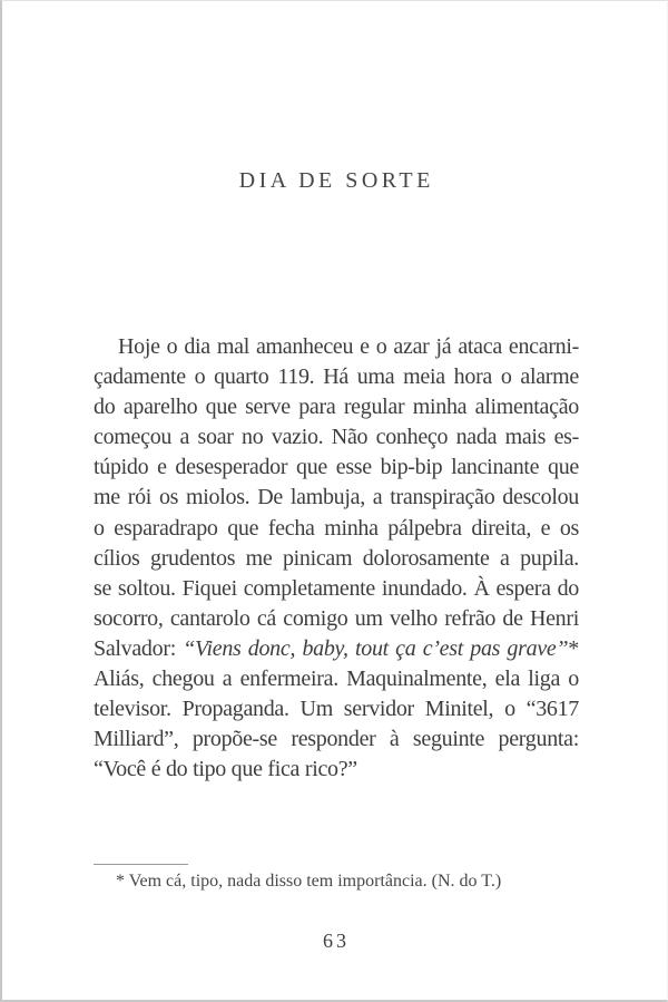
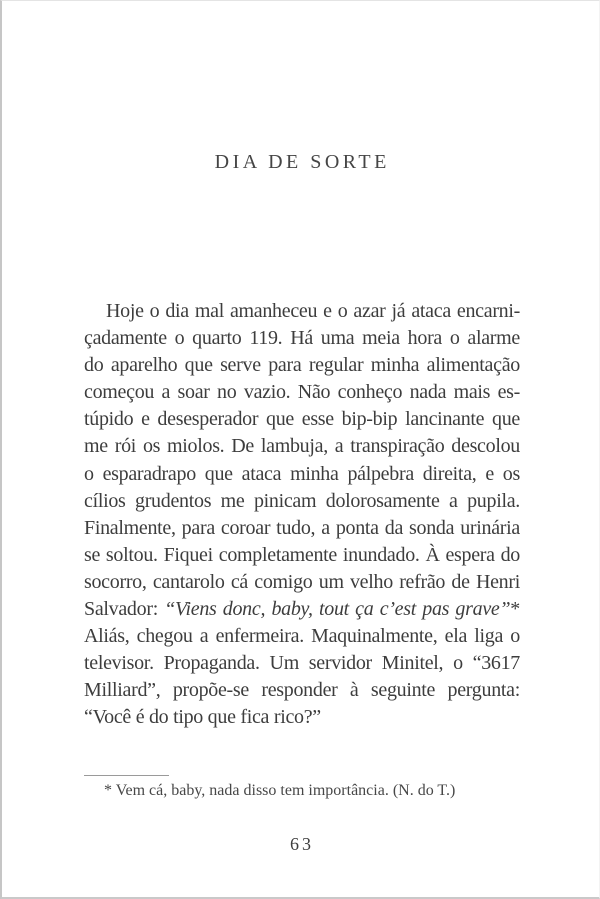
  DIA DE SORTE
  Hoje o dia mal amanheceu e o azar já ataca encarni-
  çadamente o quarto 119. Há uma meia hora o alarme
  do aparelho que serve para regular minha alimentação
  começou a soar no vazio. Não conheço nada mais es-
  túpido e desesperador que esse bip-bip lancinante que
  me rói os miolos. De lambuja, a transpiração descolou
- o esparadrapo que fecha minha pálpebra direita, e os
+ o esparadrapo que ataca minha pálpebra direita, e os
  cílios grudentos me pinicam dolorosamente a pupila.
+ Finalmente, para coroar tudo, a ponta da sonda urinária
  se soltou. Fiquei completamente inundado. À espera do
  socorro, cantarolo cá comigo um velho refrão de Henri
  Salvador: “Viens donc, baby, tout ça c’est pas grave”*
  Aliás, chegou a enfermeira. Maquinalmente, ela liga o
  televisor. Propaganda. Um servidor Minitel, o “3617
  Milliard”, propõe-se responder à seguinte pergunta:
  “Você é do tipo que fica rico?”
- * Vem cá, tipo, nada disso tem importância. (N. do T.)
+ * Vem cá, baby, nada disso tem importância. (N. do T.)
  63
